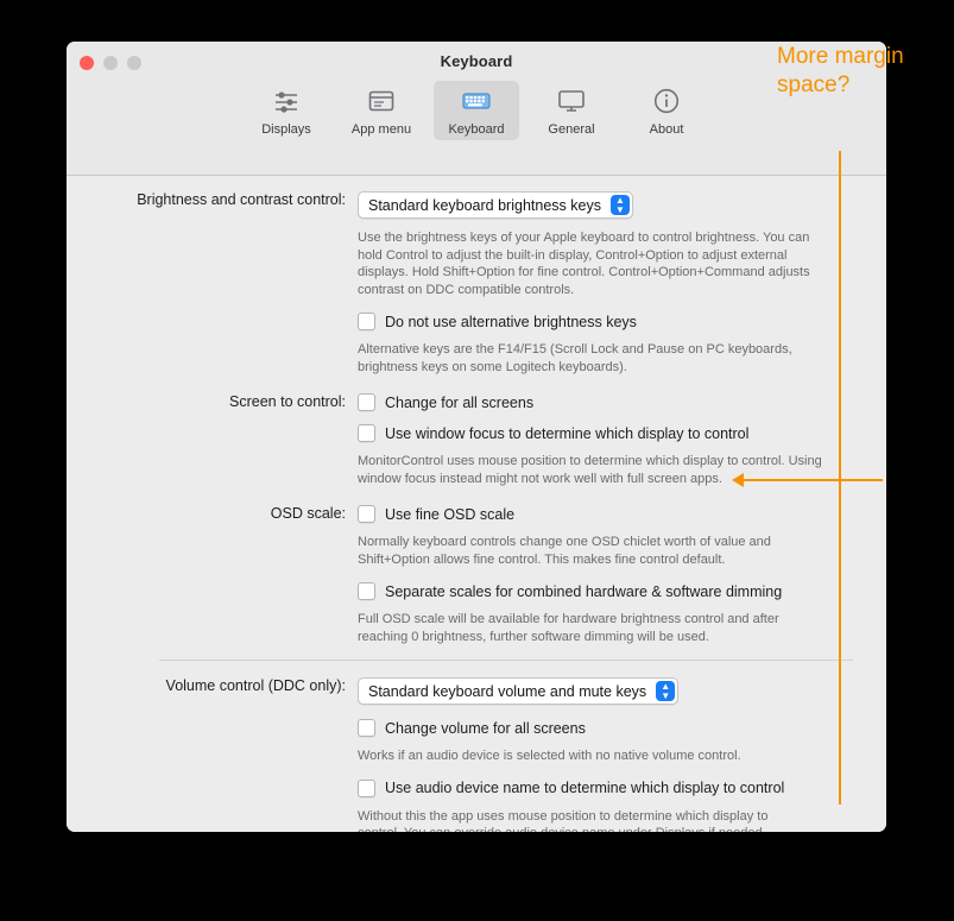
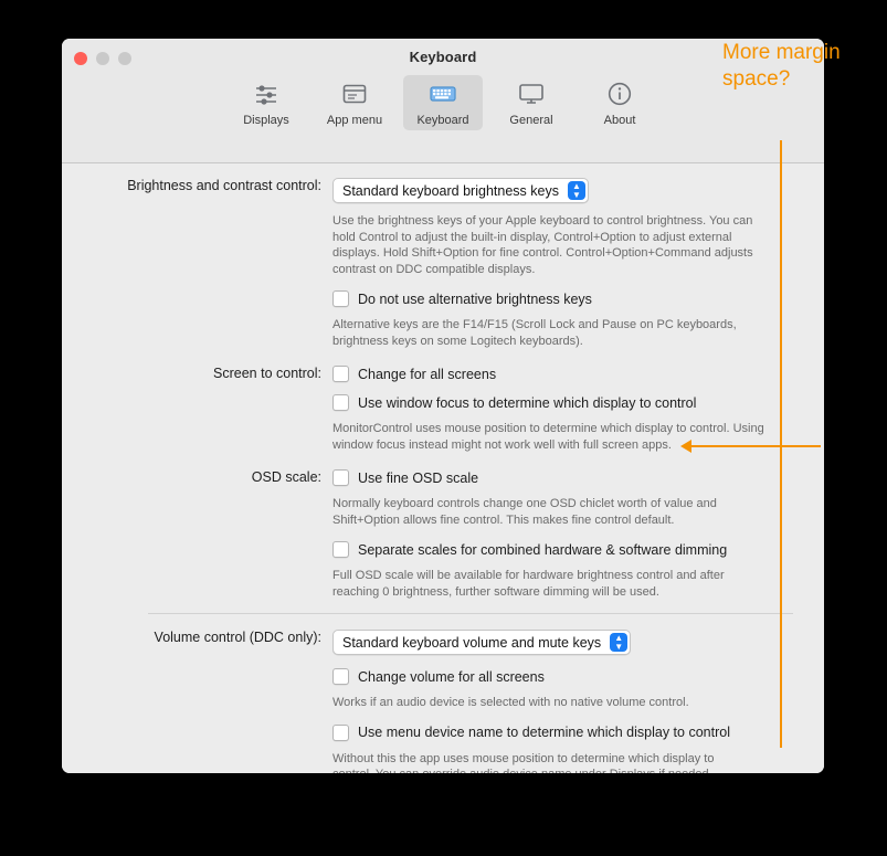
  Keyboard
  Displays
  App menu
  Keyboard
  General
  About
  Brightness and contrast control:
  Standard keyboard brightness keys
  ▲
  ▼
- Use the brightness keys of your Apple keyboard to control brightness. You can hold Control to adjust the built-in display, Control+Option to adjust external displays. Hold Shift+Option for fine control. Control+Option+Command adjusts contrast on DDC compatible controls.
+ Use the brightness keys of your Apple keyboard to control brightness. You can hold Control to adjust the built-in display, Control+Option to adjust external displays. Hold Shift+Option for fine control. Control+Option+Command adjusts contrast on DDC compatible displays.
  Do not use alternative brightness keys
  Alternative keys are the F14/F15 (Scroll Lock and Pause on PC keyboards, brightness keys on some Logitech keyboards).
  Screen to control:
  Change for all screens
  Use window focus to determine which display to control
  MonitorControl uses mouse position to determine which display to control. Using window focus instead might not work well with full screen apps.
  OSD scale:
  Use fine OSD scale
  Normally keyboard controls change one OSD chiclet worth of value and Shift+Option allows fine control. This makes fine control default.
  Separate scales for combined hardware & software dimming
  Full OSD scale will be available for hardware brightness control and after reaching 0 brightness, further software dimming will be used.
  Volume control (DDC only):
  Standard keyboard volume and mute keys
  ▲
  ▼
  Change volume for all screens
  Works if an audio device is selected with no native volume control.
- Use audio device name to determine which display to control
+ Use menu device name to determine which display to control
  More margin space?
